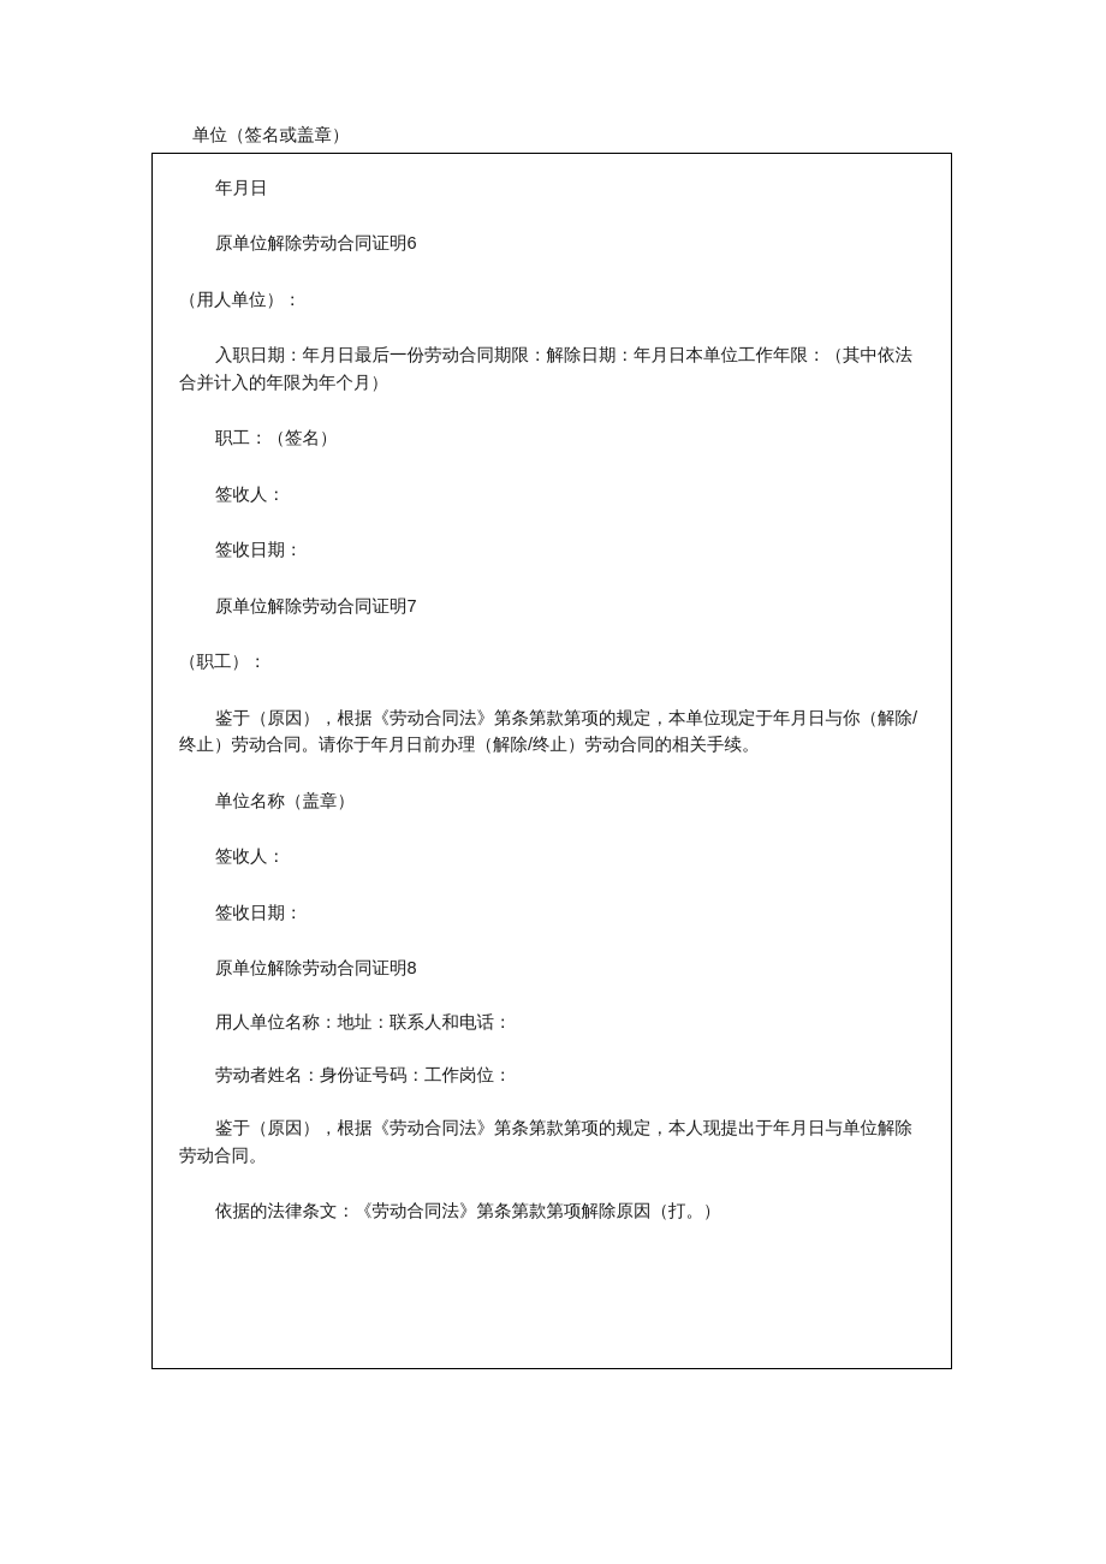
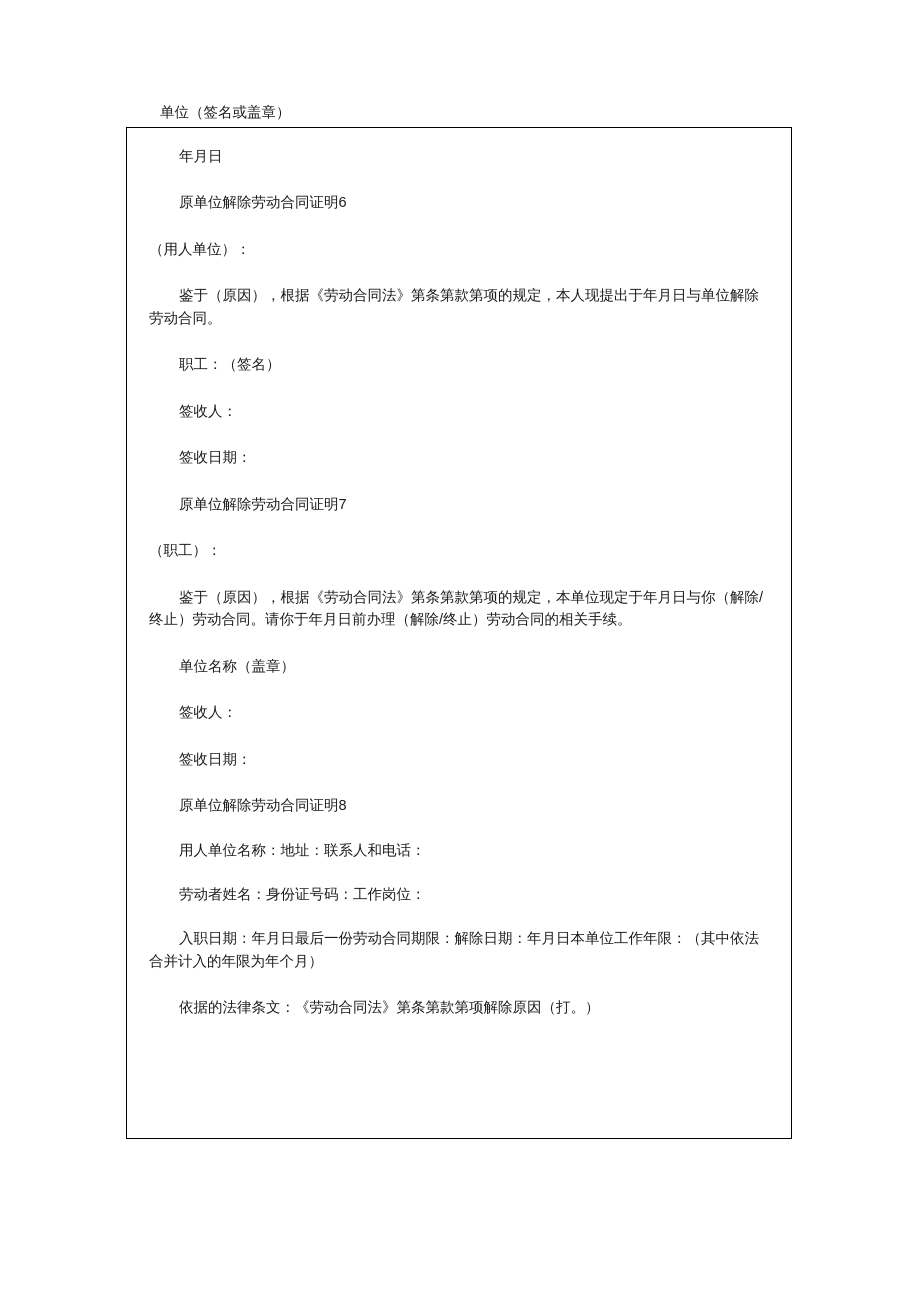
  单位（签名或盖章）
  年月日
  原单位解除劳动合同证明6
  （用人单位）：
- 入职日期：年月日最后一份劳动合同期限：解除日期：年月日本单位工作年限：（其中依法合并计入的年限为年个月）
+ 鉴于（原因），根据《劳动合同法》第条第款第项的规定，本人现提出于年月日与单位解除劳动合同。
  职工：（签名）
  签收人：
  签收日期：
  原单位解除劳动合同证明7
  （职工）：
  鉴于（原因），根据《劳动合同法》第条第款第项的规定，本单位现定于年月日与你（解除/终止）劳动合同。请你于年月日前办理（解除/终止）劳动合同的相关手续。
  单位名称（盖章）
  签收人：
  签收日期：
  原单位解除劳动合同证明8
  用人单位名称：地址：联系人和电话：
  劳动者姓名：身份证号码：工作岗位：
- 鉴于（原因），根据《劳动合同法》第条第款第项的规定，本人现提出于年月日与单位解除劳动合同。
+ 入职日期：年月日最后一份劳动合同期限：解除日期：年月日本单位工作年限：（其中依法合并计入的年限为年个月）
  依据的法律条文：《劳动合同法》第条第款第项解除原因（打。）
